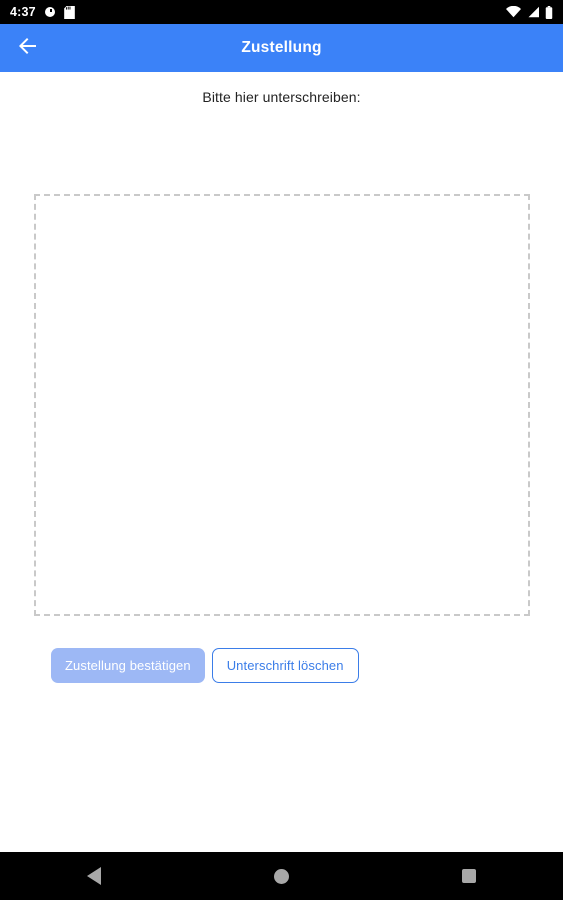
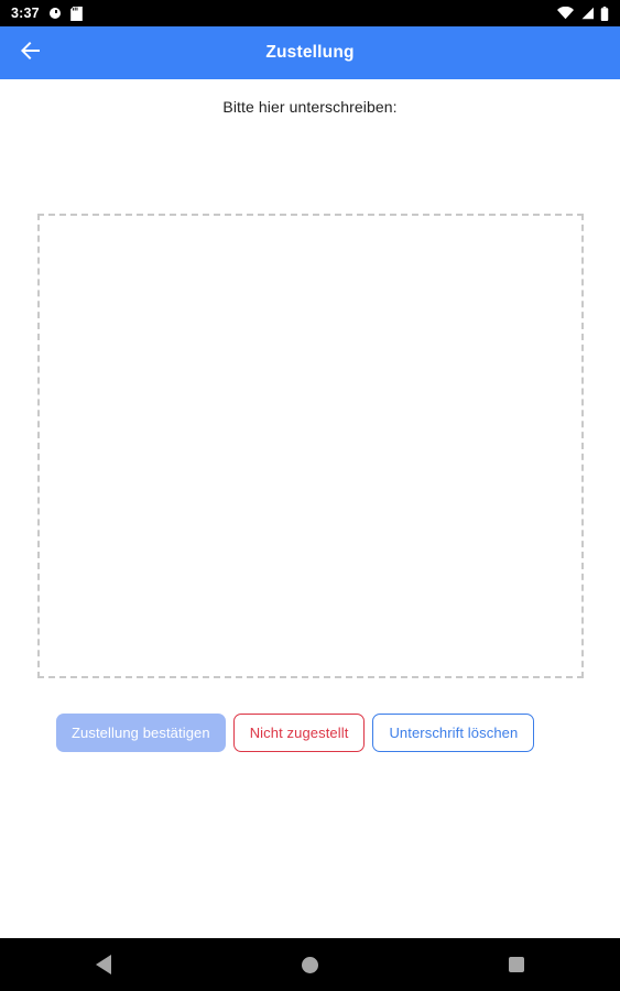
- 4:37
+ 3:37
  Zustellung
  Bitte hier unterschreiben:
  Zustellung bestätigen
+ Nicht zugestellt
  Unterschrift löschen
